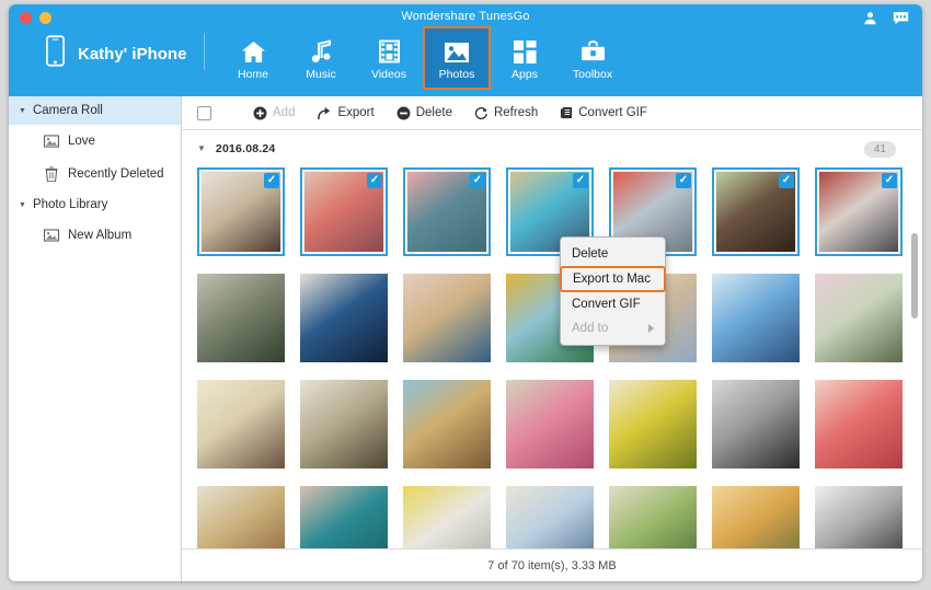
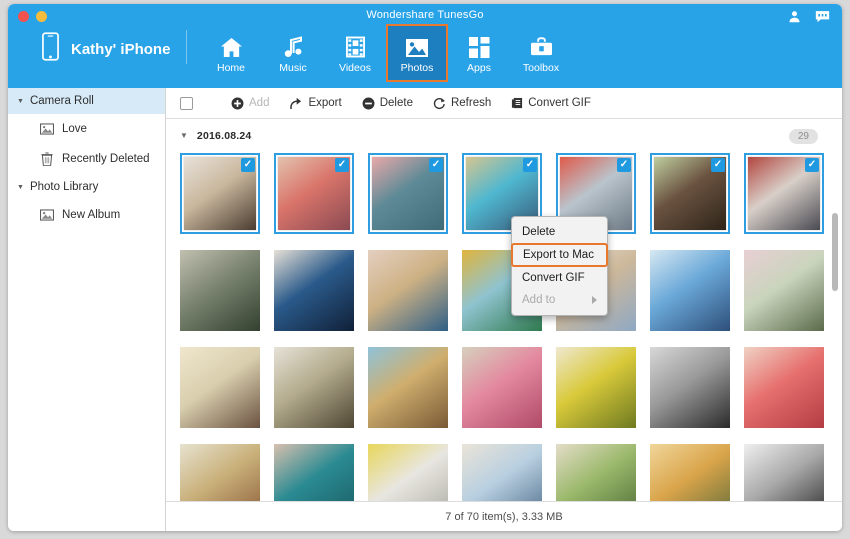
  Wondershare TunesGo
  Kathy' iPhone
  Home
  Music
  Videos
  Photos
  Apps
  Toolbox
  Camera Roll
  Love
  Recently Deleted
  Photo Library
  New Album
  Add
  Export
  Delete
  Refresh
  Convert GIF
  ▼
  2016.08.24
- 41
+ 29
  ✓
  ✓
  ✓
  ✓
  ✓
  ✓
  ✓
  Delete
  Export to Mac
  Convert GIF
  Add to
  7 of 70 item(s), 3.33 MB
